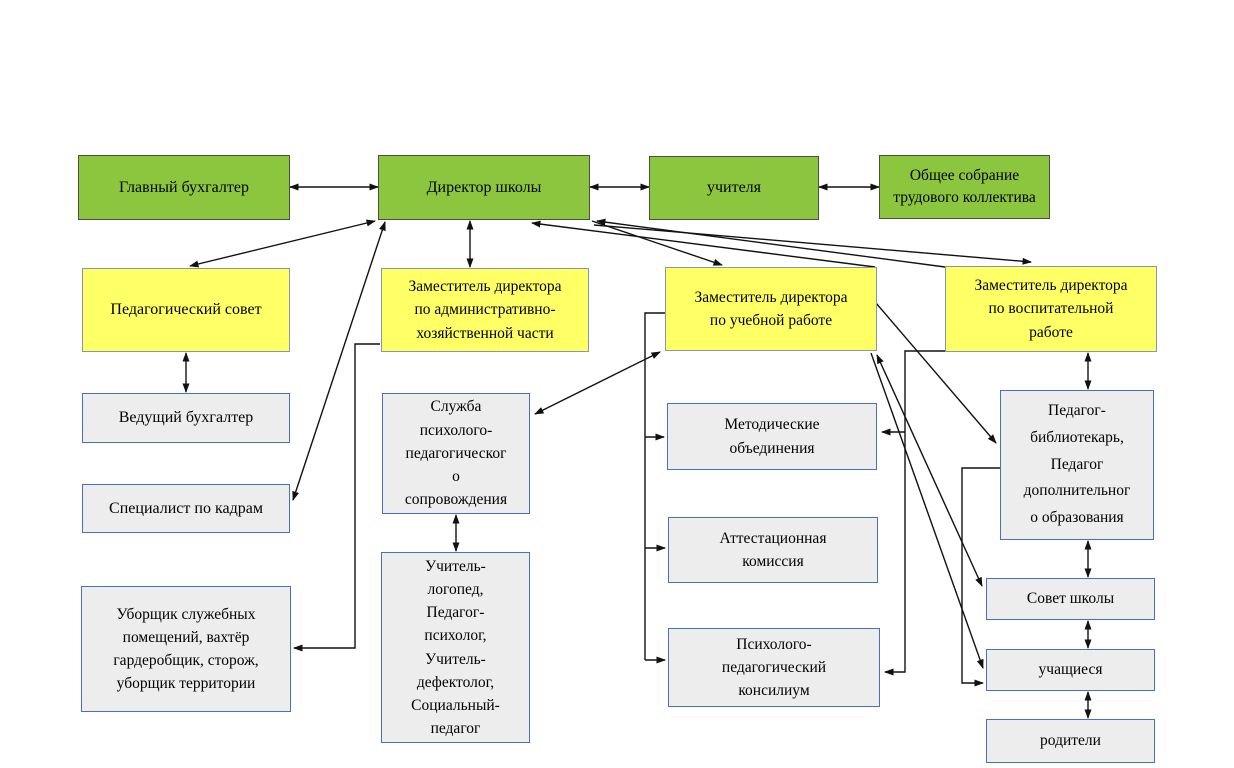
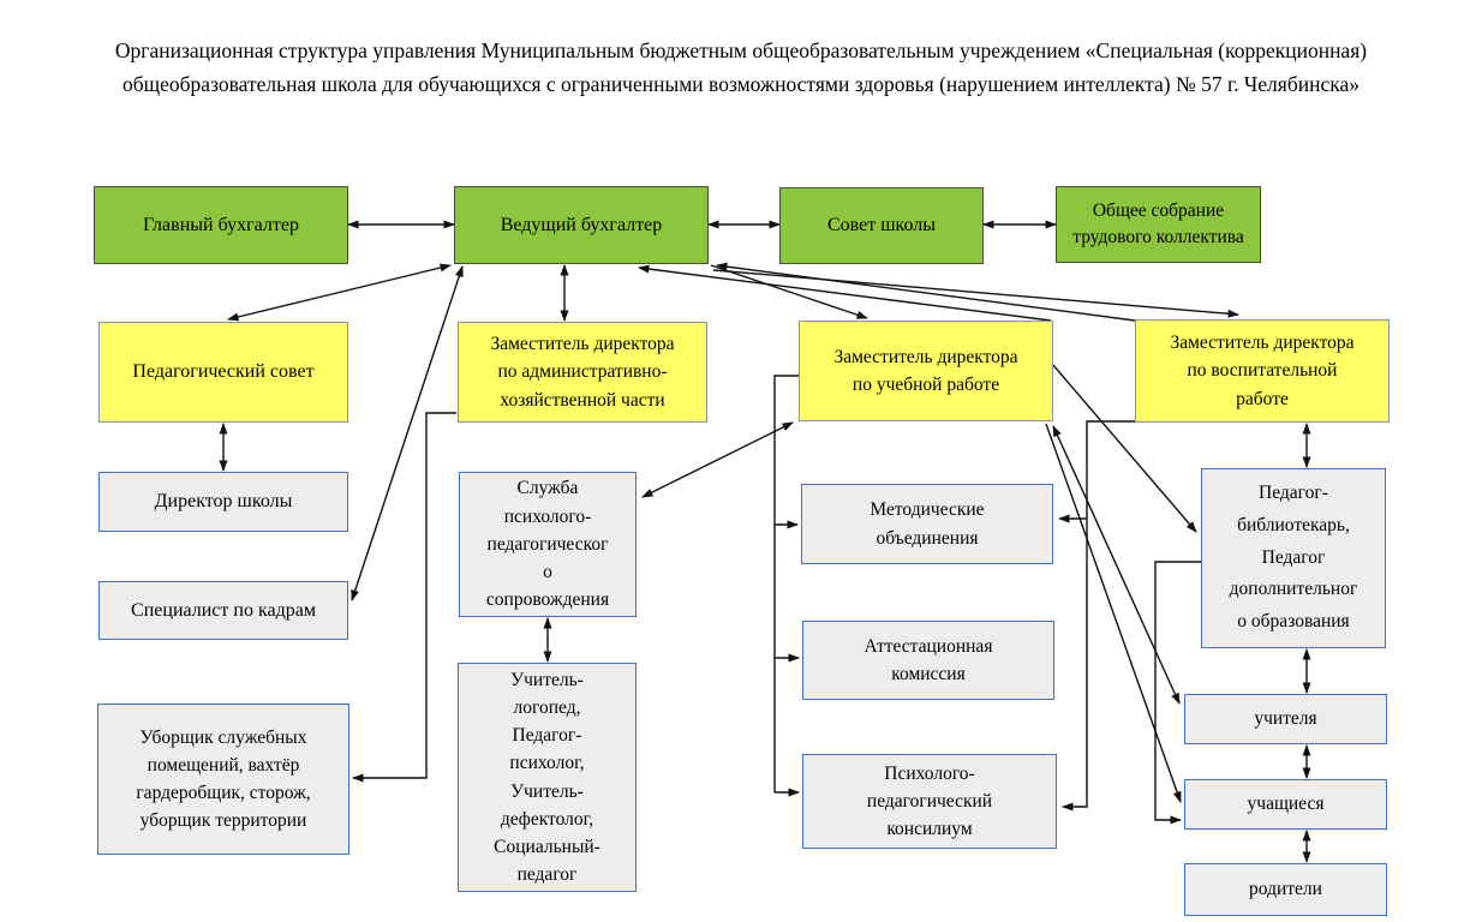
+ Организационная структура управления Муниципальным бюджетным общеобразовательным учреждением «Специальная (коррекционная) общеобразовательная школа для обучающихся с ограниченными возможностями здоровья (нарушением интеллекта) № 57 г. Челябинска»
  Главный бухгалтер
- Директор школы
+ Ведущий бухгалтер
- учителя
+ Совет школы
  Общее собрание
  трудового коллектива
  Педагогический совет
  Заместитель директора
  по административно-
  хозяйственной части
  Заместитель директора
  по учебной работе
  Заместитель директора
  по воспитательной
  работе
- Ведущий бухгалтер
+ Директор школы
  Специалист по кадрам
  Уборщик служебных
  помещений, вахтёр
  гардеробщик, сторож,
  уборщик территории
  Служба
  психолого-
  педагогическог
  о
  сопровождения
  Учитель-
  логопед,
  Педагог-
  психолог,
  Учитель-
  дефектолог,
  Социальный-
  педагог
  Методические
  объединения
  Аттестационная
  комиссия
  Психолого-
  педагогический
  консилиум
  Педагог-
  библиотекарь,
  Педагог
  дополнительног
  о образования
- Совет школы
+ учителя
  учащиеся
  родители
